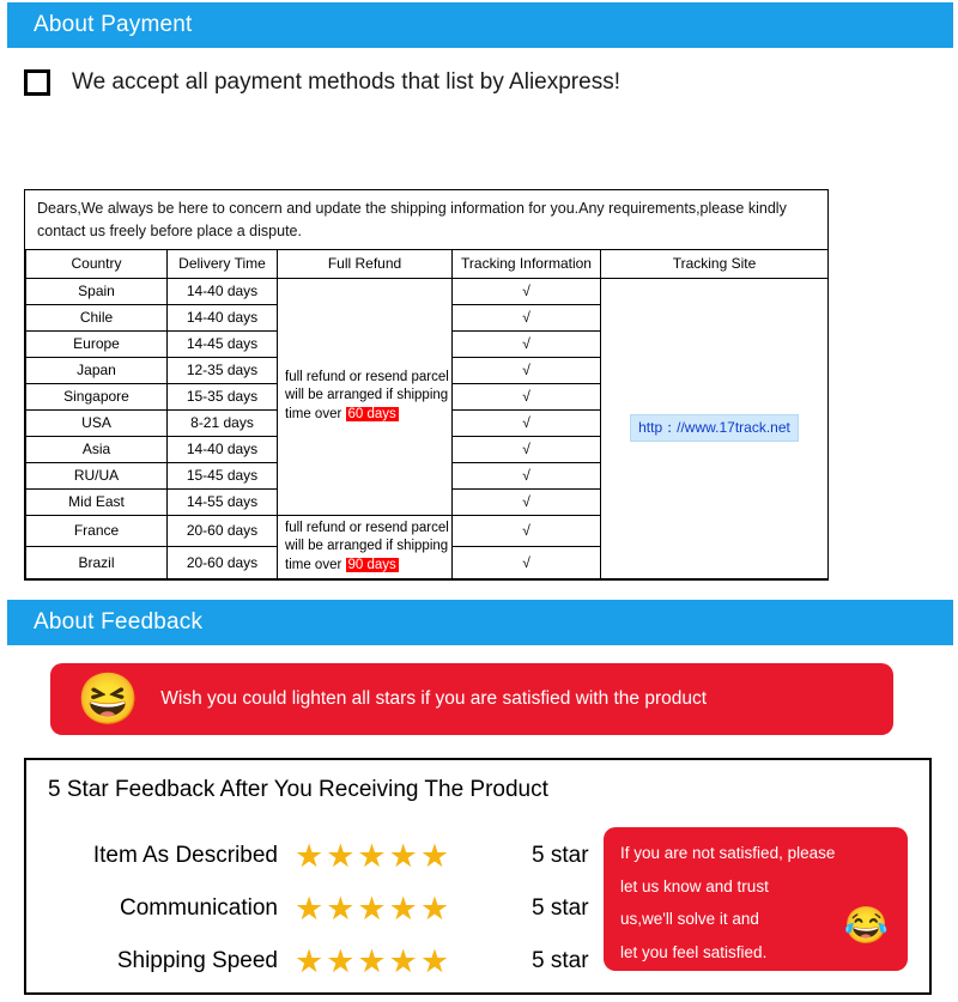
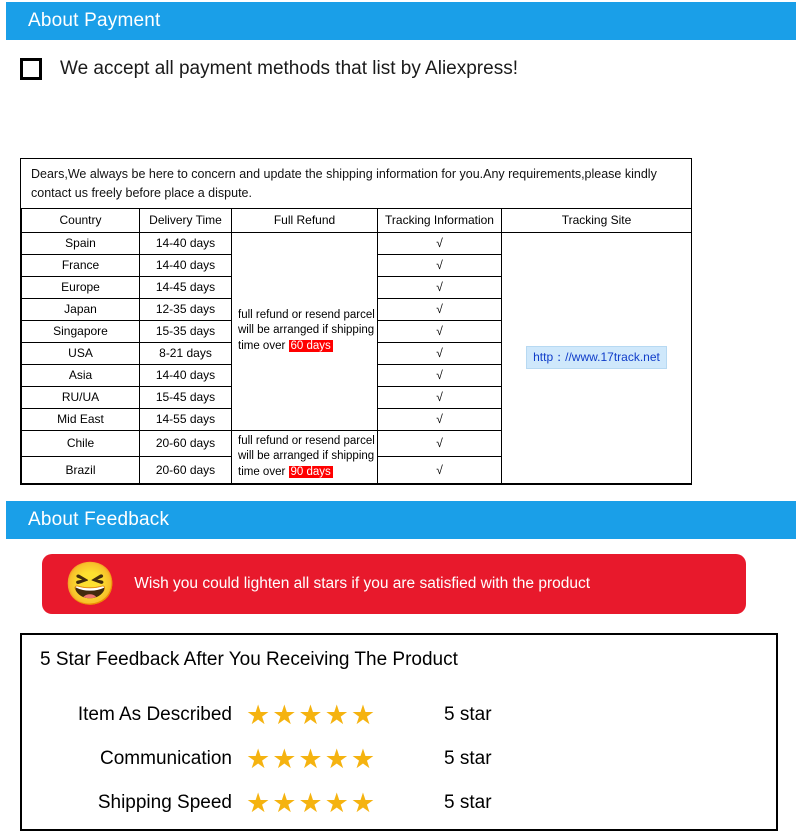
  About Payment
  We accept all payment methods that list by Aliexpress!
  Dears,We always be here to concern and update the shipping information for you.Any requirements,please kindly contact us freely before place a dispute.
  Country	Delivery Time	Full Refund	Tracking Information	Tracking Site
  Spain	14-40 days	full refund or resend parcel will be arranged if shipping time over 60 days	√	http：//www.17track.net
- Chile	14-40 days	√
+ France	14-40 days	√
  Europe	14-45 days	√
  Japan	12-35 days	√
  Singapore	15-35 days	√
  USA	8-21 days	√
  Asia	14-40 days	√
  RU/UA	15-45 days	√
  Mid East	14-55 days	√
- France	20-60 days	full refund or resend parcel will be arranged if shipping time over 90 days	√
+ Chile	20-60 days	full refund or resend parcel will be arranged if shipping time over 90 days	√
  Brazil	20-60 days	√
  About Feedback
  😆
  Wish you could lighten all stars if you are satisfied with the product
  5 Star Feedback After You Receiving The Product
  Item As Described
  ★★★★★
  5 star
  Communication
  ★★★★★
  5 star
  Shipping Speed
  ★★★★★
  5 star
- If you are not satisfied, please
- let us know and trust
- us,we'll solve it and
- let you feel satisfied.
- 😂
